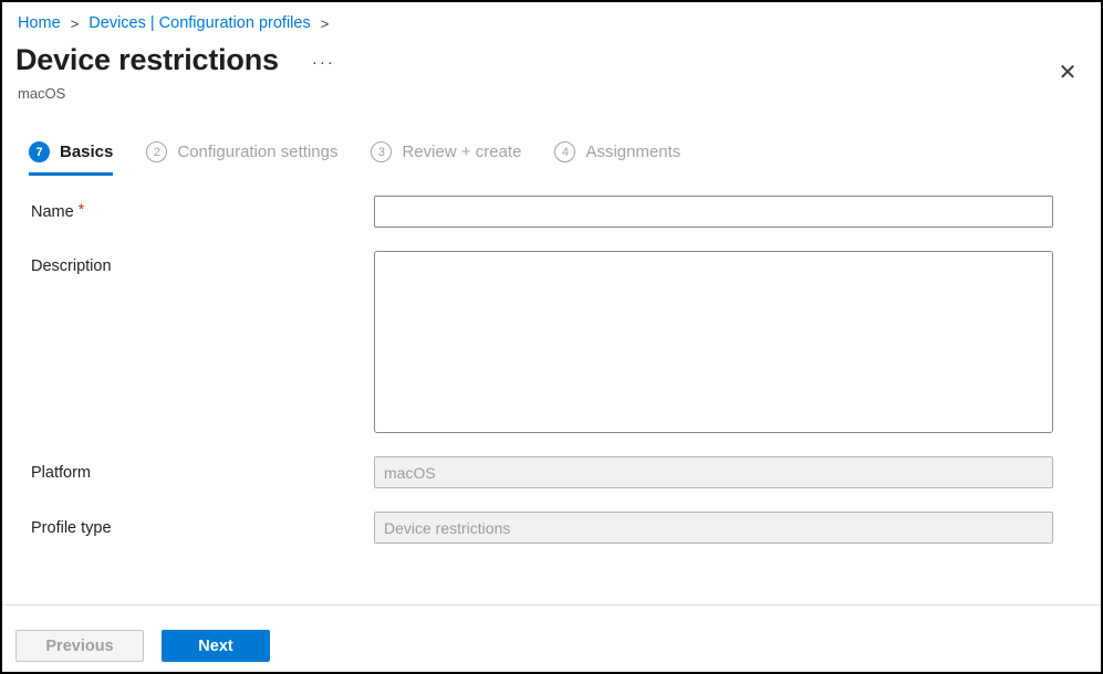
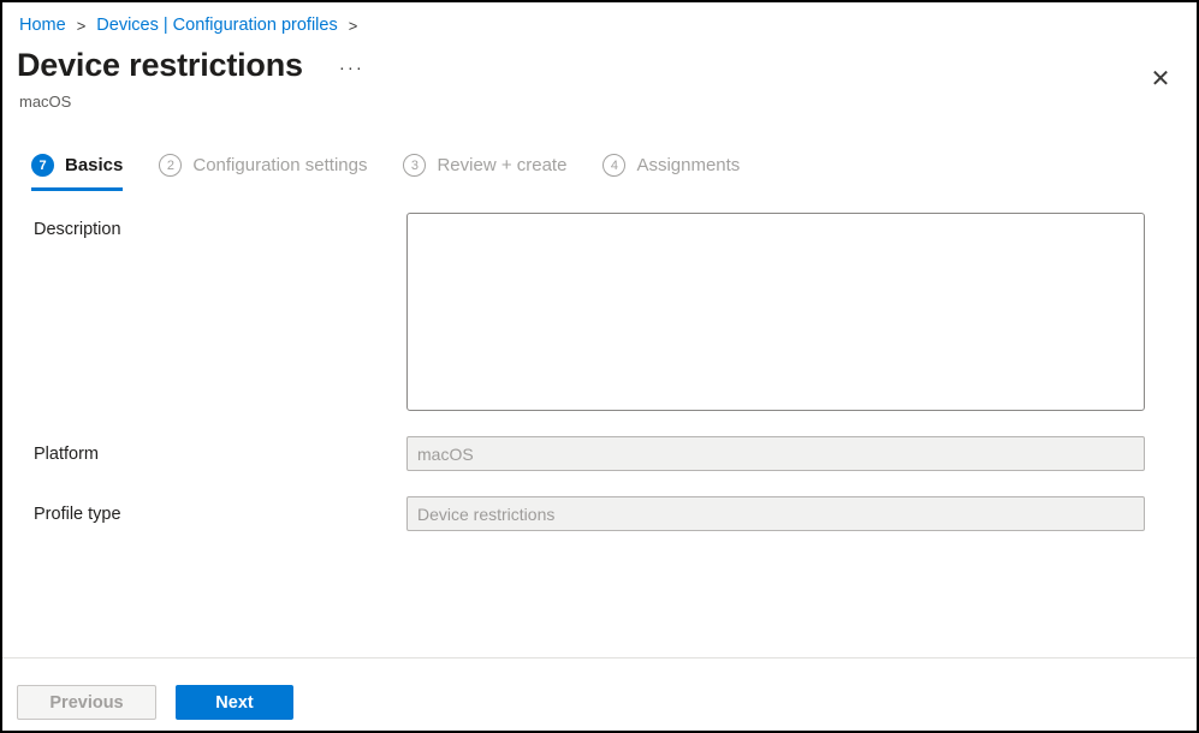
  Home
  >
  Devices | Configuration profiles
  >
  Device restrictions
  ···
  ✕
  macOS
  7
  Basics
  2
  Configuration settings
  3
  Review + create
  4
  Assignments
- Name *
  Description
  Platform
  macOS
  Profile type
  Device restrictions
  Previous
  Next
